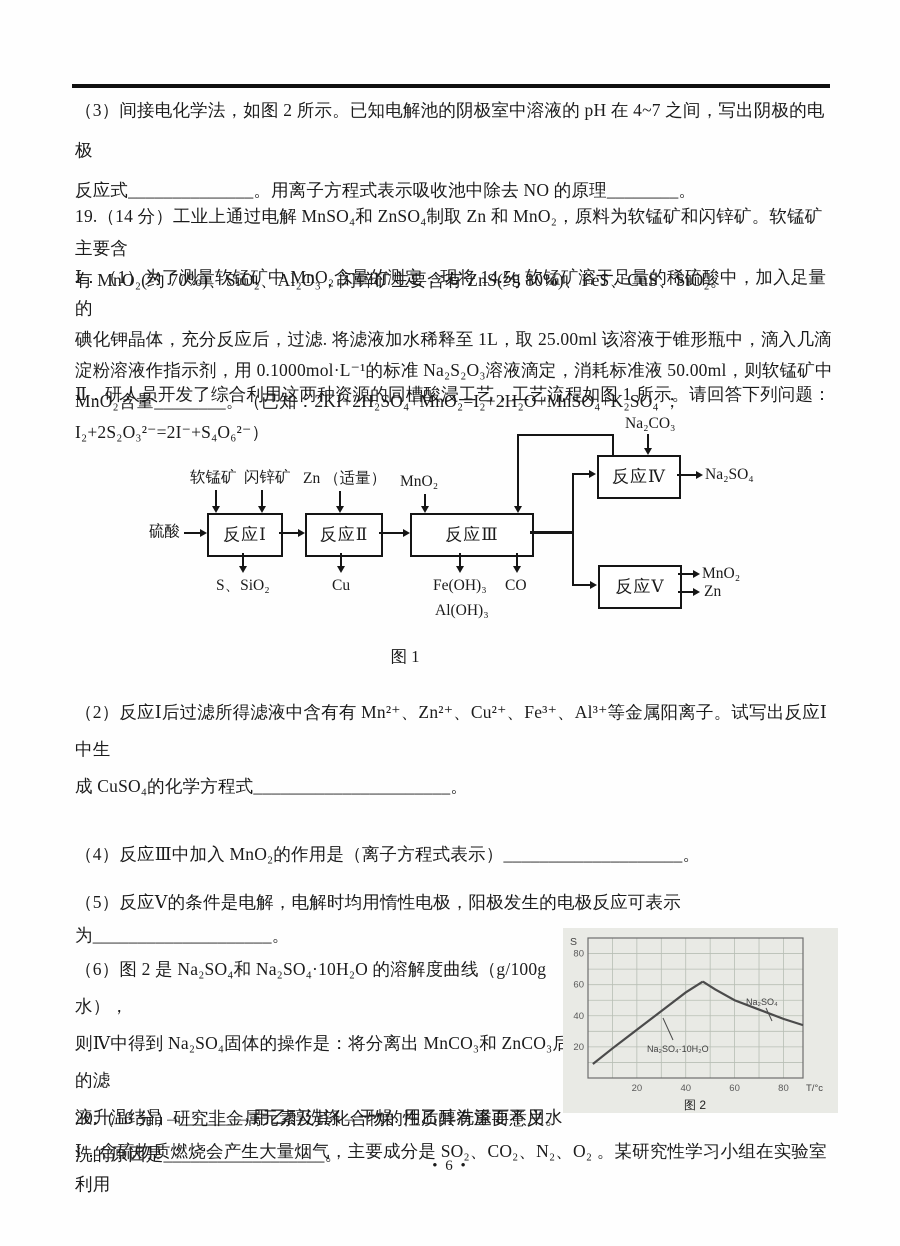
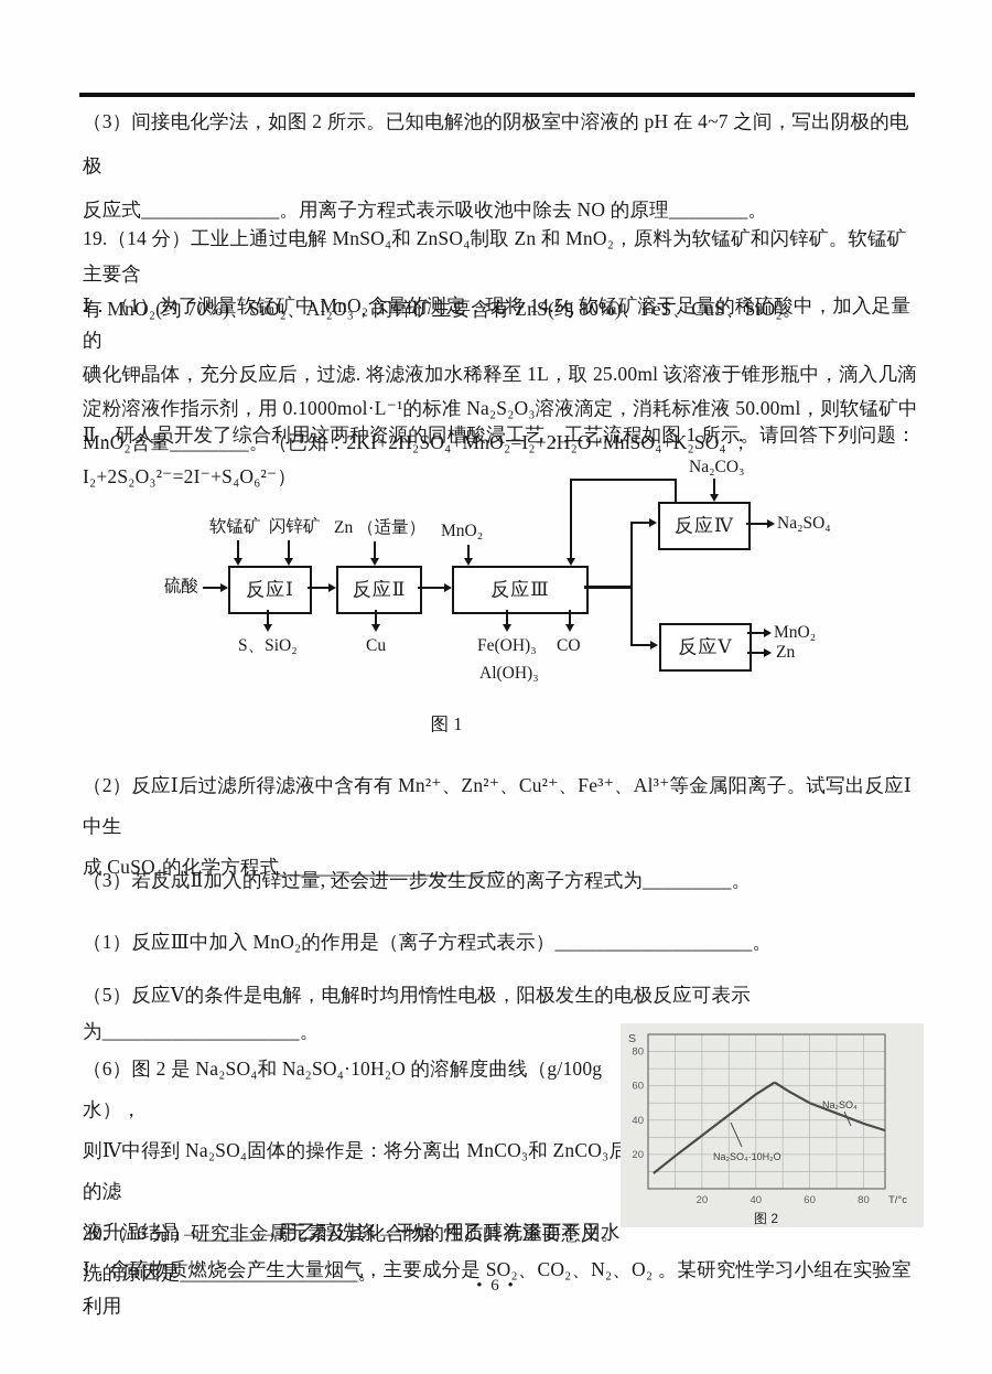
  （3）间接电化学法，如图 2 所示。已知电解池的阴极室中溶液的 pH 在 4~7 之间，写出阴极的电极
  反应式______________。用离子方程式表示吸收池中除去 NO 的原理________。
  19.（14 分）工业上通过电解 MnSO₄和 ZnSO₄制取 Zn 和 MnO₂，原料为软锰矿和闪锌矿。软锰矿主要含
  有 MnO₂(约 70%)、SiO₂、Al₂O₃，闪锌矿主要含有 ZnS(约 80%)、FeS、CuS、SiO₂。
  Ⅰ．（1）为了测量软锰矿中 MnO₂含量的测定，现将 14.5g 软锰矿溶于足量的稀硫酸中，加入足量的
  碘化钾晶体，充分反应后，过滤. 将滤液加水稀释至 1L，取 25.00ml 该溶液于锥形瓶中，滴入几滴
  淀粉溶液作指示剂，用 0.1000mol·L⁻¹的标准 Na₂S₂O₃溶液滴定，消耗标准液 50.00ml，则软锰矿中
  MnO₂含量________。（已知：2KI+2H₂SO₄+MnO₂=I₂+2H₂O+MnSO₄+K₂SO₄ ； I₂+2S₂O₃²⁻=2I⁻+S₄O₆²⁻）
  Ⅱ．研人员开发了综合利用这两种资源的同槽酸浸工艺，工艺流程如图 1 所示。请回答下列问题：
  软锰矿
  闪锌矿
  Zn （适量）
  MnO₂
  Na₂CO₃
  硫酸
  反应Ⅰ
  反应Ⅱ
  反应Ⅲ
  反应Ⅳ
  反应Ⅴ
  S、SiO₂
  Cu
  Fe(OH)₃
  Al(OH)₃
  CO
  Na₂SO₄
  MnO₂
  Zn
  图 1
  （2）反应Ⅰ后过滤所得滤液中含有有 Mn²⁺、Zn²⁺、Cu²⁺、Fe³⁺、Al³⁺等金属阳离子。试写出反应Ⅰ中生
  成 CuSO₄的化学方程式______________________。
+ （3）若反成Ⅱ加入的锌过量, 还会进一步发生反应的离子方程式为_________。
- （4）反应Ⅲ中加入 MnO₂的作用是（离子方程式表示）____________________。
+ （1）反应Ⅲ中加入 MnO₂的作用是（离子方程式表示）____________________。
  （5）反应Ⅴ的条件是电解，电解时均用惰性电极，阳极发生的电极反应可表示
  为____________________。
  （6）图 2 是 Na₂SO₄和 Na₂SO₄·10H₂O 的溶解度曲线（g/100g 水），
  则Ⅳ中得到 Na₂SO₄固体的操作是：将分离出 MnCO₃和 ZnCO₃后的滤
  液升温结晶→______→用乙醇洗涤→干燥. 用乙醇洗涤而不用水
  洗的原因是__________________。
  20
  40
  60
  80
  20
  40
  60
  80
  S
  T/°c
  Na₂SO₄·10H₂O
  Na₂SO₄
  图 2
  20.（16 分）研究非金属元素及其化合物的性质具有重要意义。
  Ⅰ．含硫物质燃烧会产生大量烟气，主要成分是 SO₂、CO₂、N₂、O₂ 。某研究性学习小组在实验室利用
  • 6 •
